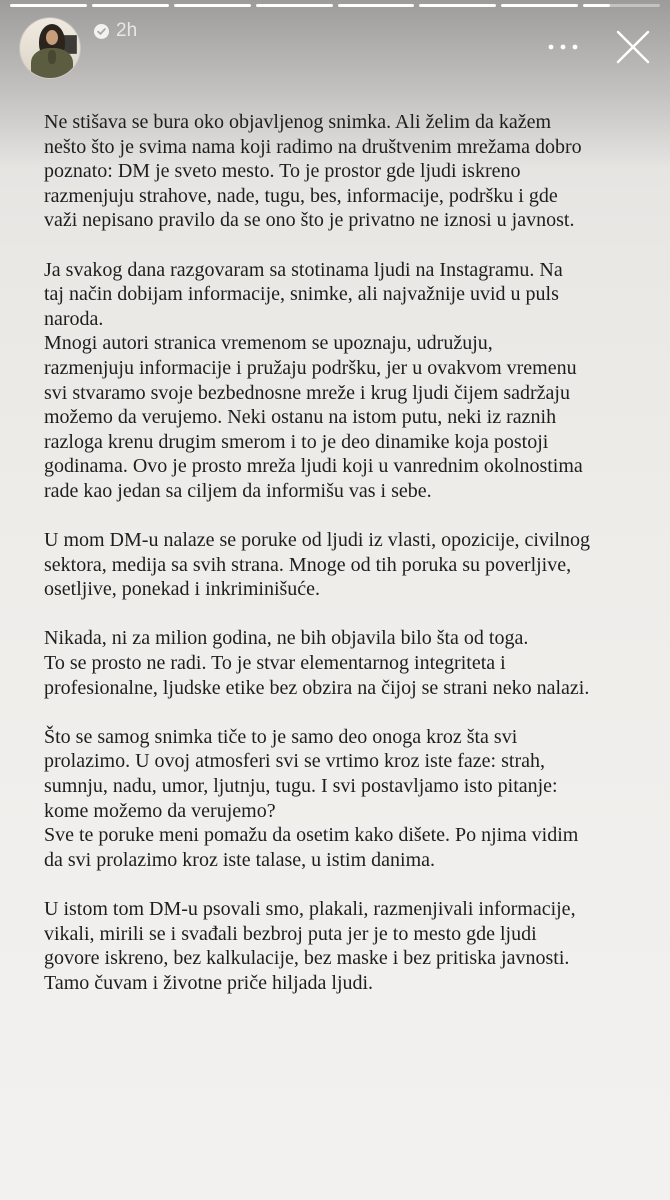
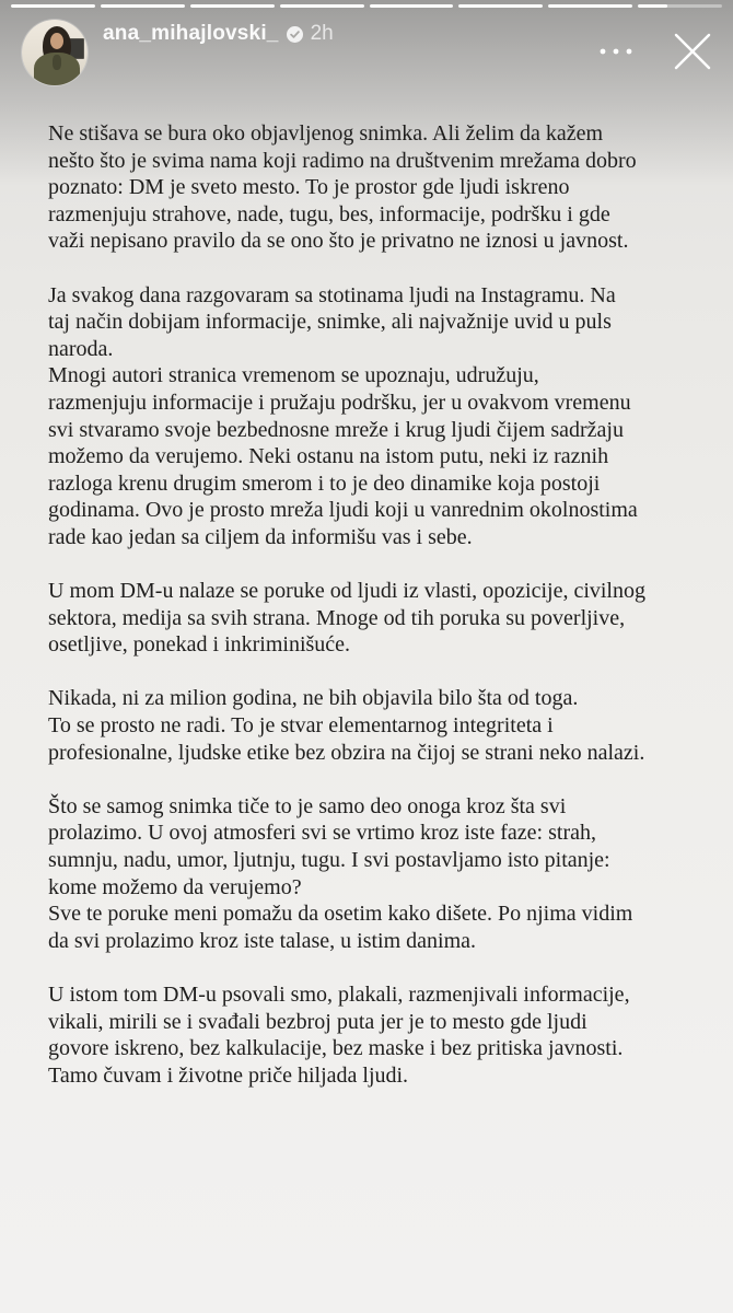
+ ana_mihajlovski_
  2h
  Ne stišava se bura oko objavljenog snimka. Ali želim da kažem
  nešto što je svima nama koji radimo na društvenim mrežama dobro
  poznato: DM je sveto mesto. To je prostor gde ljudi iskreno
  razmenjuju strahove, nade, tugu, bes, informacije, podršku i gde
  važi nepisano pravilo da se ono što je privatno ne iznosi u javnost.
  Ja svakog dana razgovaram sa stotinama ljudi na Instagramu. Na
  taj način dobijam informacije, snimke, ali najvažnije uvid u puls
  naroda.
  Mnogi autori stranica vremenom se upoznaju, udružuju,
  razmenjuju informacije i pružaju podršku, jer u ovakvom vremenu
  svi stvaramo svoje bezbednosne mreže i krug ljudi čijem sadržaju
  možemo da verujemo. Neki ostanu na istom putu, neki iz raznih
  razloga krenu drugim smerom i to je deo dinamike koja postoji
  godinama. Ovo je prosto mreža ljudi koji u vanrednim okolnostima
  rade kao jedan sa ciljem da informišu vas i sebe.
  U mom DM-u nalaze se poruke od ljudi iz vlasti, opozicije, civilnog
  sektora, medija sa svih strana. Mnoge od tih poruka su poverljive,
  osetljive, ponekad i inkriminišuće.
  Nikada, ni za milion godina, ne bih objavila bilo šta od toga.
  To se prosto ne radi. To je stvar elementarnog integriteta i
  profesionalne, ljudske etike bez obzira na čijoj se strani neko nalazi.
  Što se samog snimka tiče to je samo deo onoga kroz šta svi
  prolazimo. U ovoj atmosferi svi se vrtimo kroz iste faze: strah,
  sumnju, nadu, umor, ljutnju, tugu. I svi postavljamo isto pitanje:
  kome možemo da verujemo?
  Sve te poruke meni pomažu da osetim kako dišete. Po njima vidim
  da svi prolazimo kroz iste talase, u istim danima.
  U istom tom DM-u psovali smo, plakali, razmenjivali informacije,
  vikali, mirili se i svađali bezbroj puta jer je to mesto gde ljudi
  govore iskreno, bez kalkulacije, bez maske i bez pritiska javnosti.
  Tamo čuvam i životne priče hiljada ljudi.
